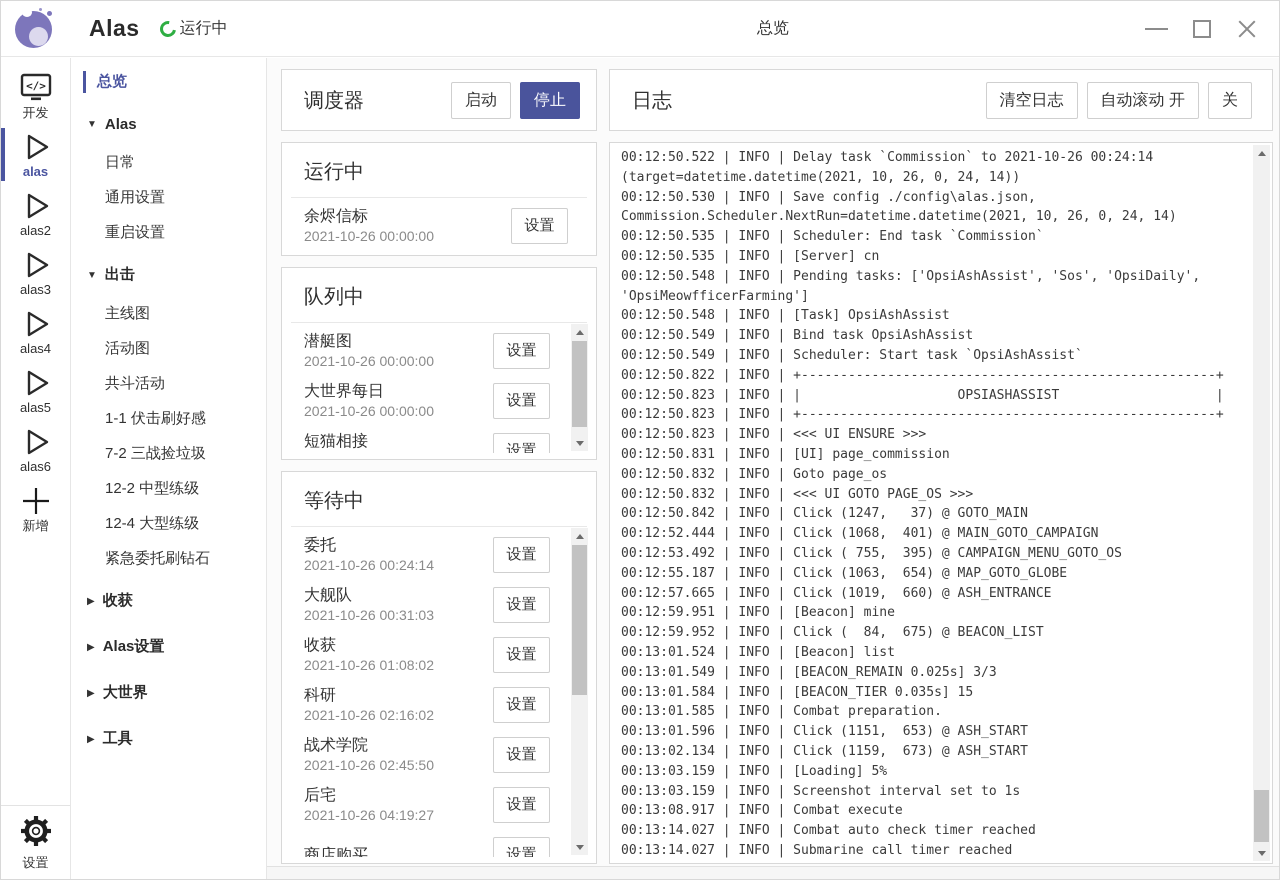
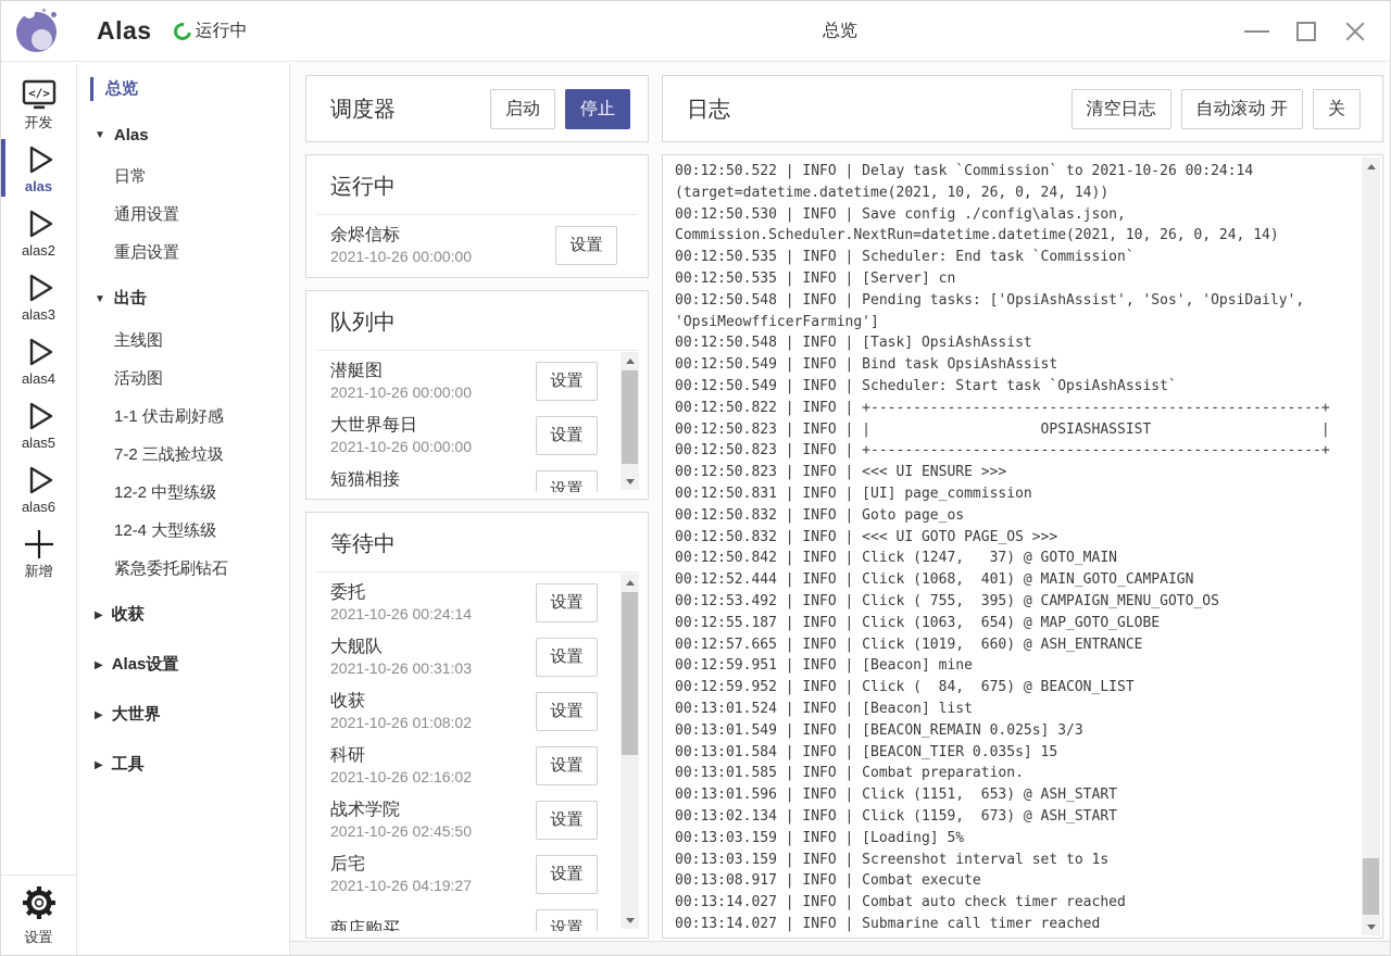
  Alas
  运行中
  总览
  </>
  开发
  alas
  alas2
  alas3
  alas4
  alas5
  alas6
  新增
  设置
  总览
  ▼
  Alas
  日常
  通用设置
  重启设置
  ▼
  出击
  主线图
  活动图
- 共斗活动
  1-1 伏击刷好感
  7-2 三战捡垃圾
  12-2 中型练级
  12-4 大型练级
  紧急委托刷钻石
  ▶
  收获
  ▶
  Alas设置
  ▶
  大世界
  ▶
  工具
  调度器
  启动
  停止
  运行中
  余烬信标
  2021-10-26 00:00:00
  设置
  队列中
  潜艇图
  2021-10-26 00:00:00
  设置
  大世界每日
  2021-10-26 00:00:00
  设置
  短猫相接
  设置
  等待中
  委托
  2021-10-26 00:24:14
  设置
  大舰队
  2021-10-26 00:31:03
  设置
  收获
  2021-10-26 01:08:02
  设置
  科研
  2021-10-26 02:16:02
  设置
  战术学院
  2021-10-26 02:45:50
  设置
  后宅
  2021-10-26 04:19:27
  设置
  商店购买
  设置
  日志
  清空日志
  自动滚动 开
  关
  00:12:50.522 | INFO | Delay task `Commission` to 2021-10-26 00:24:14 (target=datetime.datetime(2021, 10, 26, 0, 24, 14))
  00:12:50.530 | INFO | Save config ./config\alas.json, Commission.Scheduler.NextRun=datetime.datetime(2021, 10, 26, 0, 24, 14)
  00:12:50.535 | INFO | Scheduler: End task `Commission`
  00:12:50.535 | INFO | [Server] cn
  00:12:50.548 | INFO | Pending tasks: ['OpsiAshAssist', 'Sos', 'OpsiDaily', 'OpsiMeowfficerFarming']
  00:12:50.548 | INFO | [Task] OpsiAshAssist
  00:12:50.549 | INFO | Bind task OpsiAshAssist
  00:12:50.549 | INFO | Scheduler: Start task `OpsiAshAssist`
  00:12:50.822 | INFO | +-----------------------------------------------------+
  00:12:50.823 | INFO | | OPSIASHASSIST |
  00:12:50.823 | INFO | +-----------------------------------------------------+
  00:12:50.823 | INFO | <<< UI ENSURE >>>
  00:12:50.831 | INFO | [UI] page_commission
  00:12:50.832 | INFO | Goto page_os
  00:12:50.832 | INFO | <<< UI GOTO PAGE_OS >>>
  00:12:50.842 | INFO | Click (1247, 37) @ GOTO_MAIN
  00:12:52.444 | INFO | Click (1068, 401) @ MAIN_GOTO_CAMPAIGN
  00:12:53.492 | INFO | Click ( 755, 395) @ CAMPAIGN_MENU_GOTO_OS
  00:12:55.187 | INFO | Click (1063, 654) @ MAP_GOTO_GLOBE
  00:12:57.665 | INFO | Click (1019, 660) @ ASH_ENTRANCE
  00:12:59.951 | INFO | [Beacon] mine
  00:12:59.952 | INFO | Click ( 84, 675) @ BEACON_LIST
  00:13:01.524 | INFO | [Beacon] list
  00:13:01.549 | INFO | [BEACON_REMAIN 0.025s] 3/3
  00:13:01.584 | INFO | [BEACON_TIER 0.035s] 15
  00:13:01.585 | INFO | Combat preparation.
  00:13:01.596 | INFO | Click (1151, 653) @ ASH_START
  00:13:02.134 | INFO | Click (1159, 673) @ ASH_START
  00:13:03.159 | INFO | [Loading] 5%
  00:13:03.159 | INFO | Screenshot interval set to 1s
  00:13:08.917 | INFO | Combat execute
  00:13:14.027 | INFO | Combat auto check timer reached
  00:13:14.027 | INFO | Submarine call timer reached
